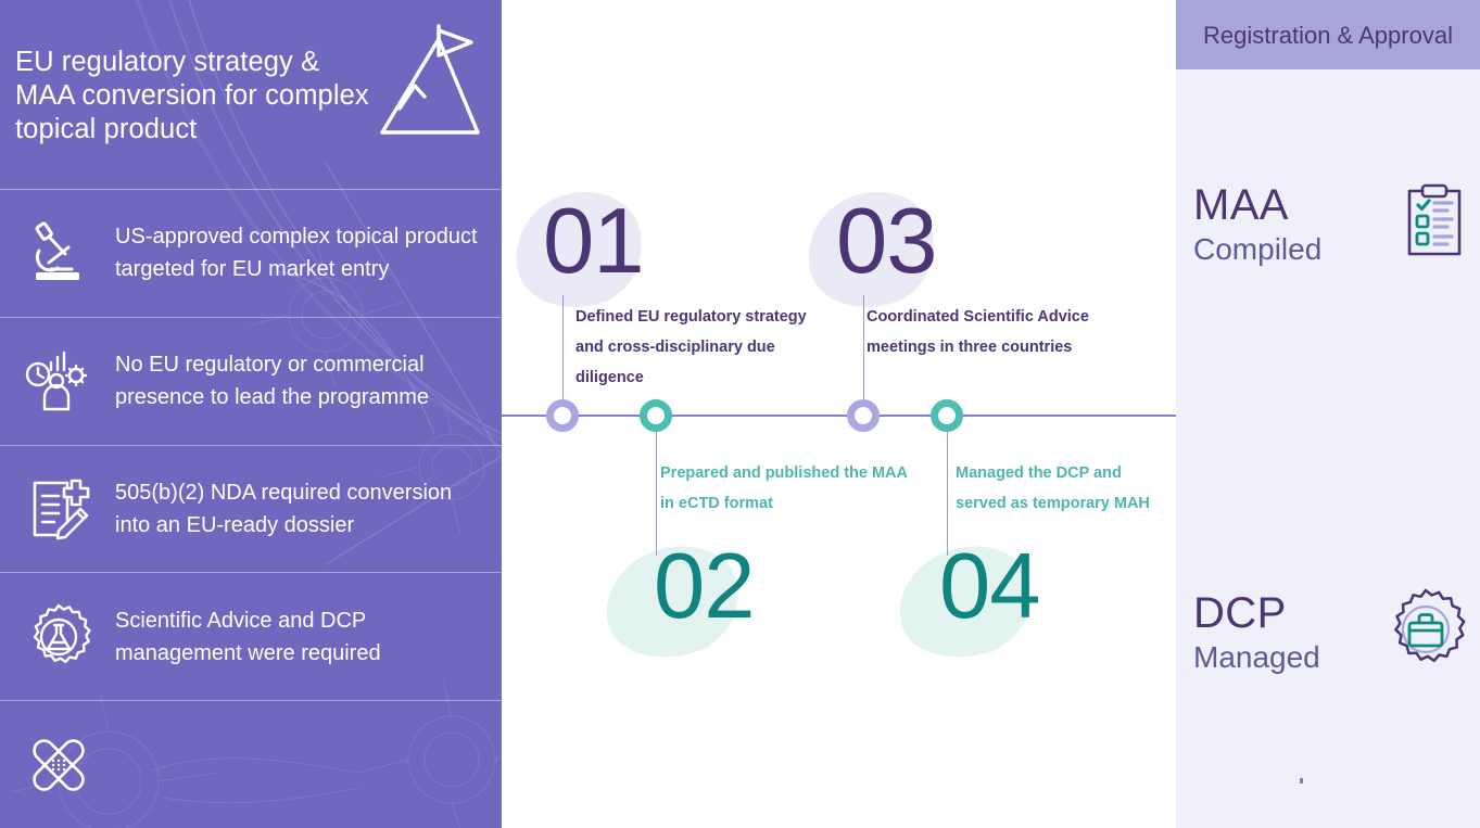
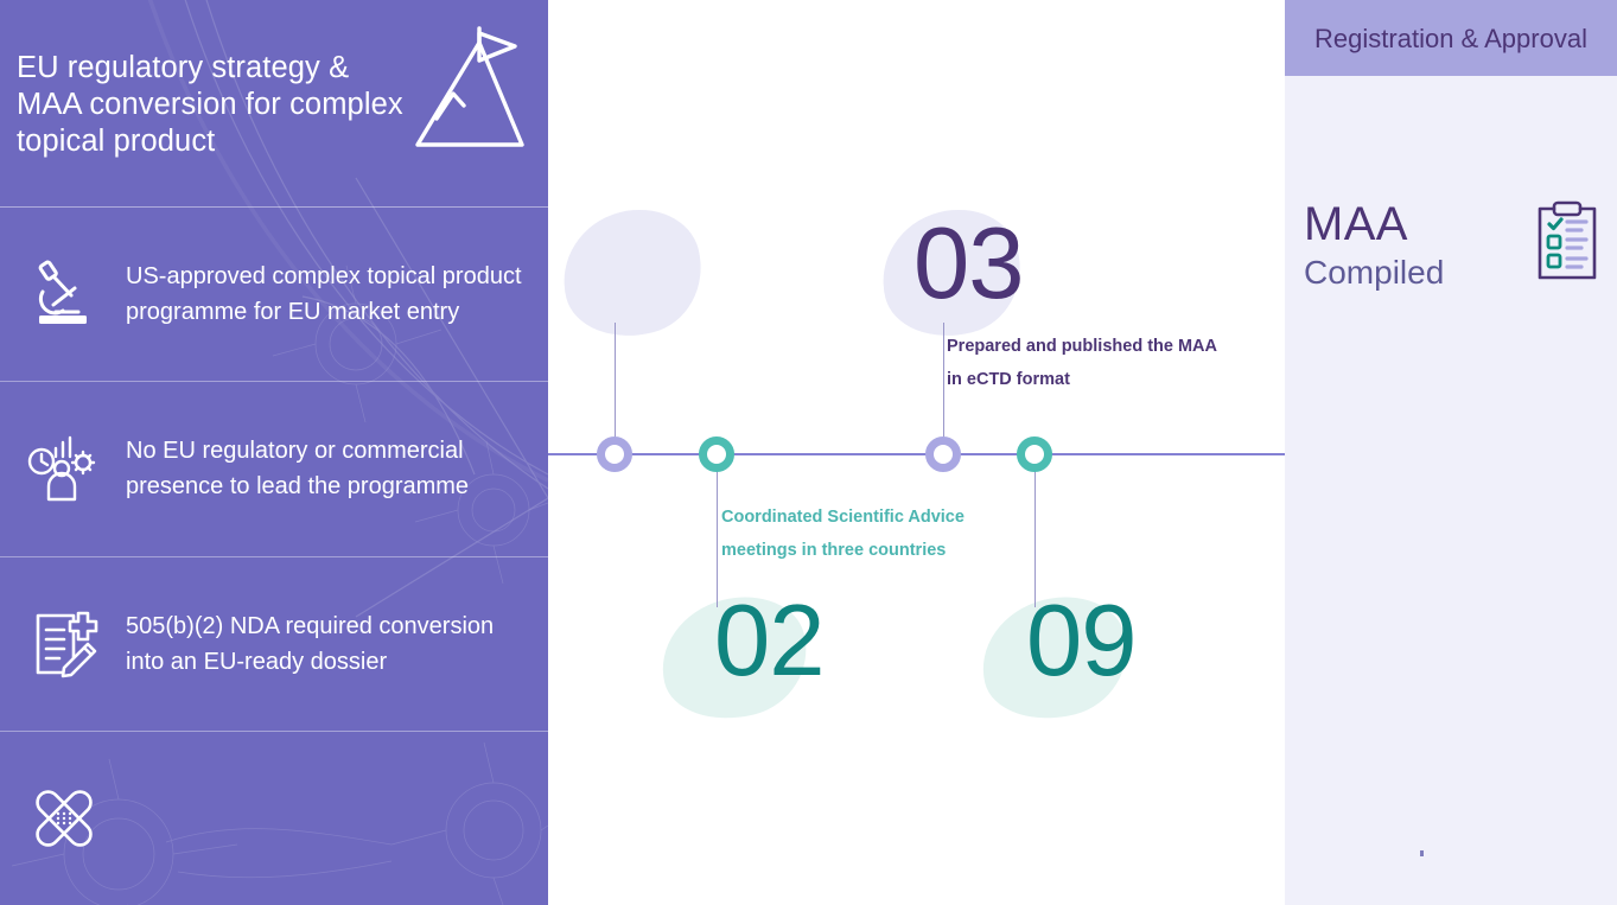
  EU regulatory strategy & MAA conversion for complex topical product
- US-approved complex topical product targeted for EU market entry
+ US-approved complex topical product programme for EU market entry
  No EU regulatory or commercial presence to lead the programme
  505(b)(2) NDA required conversion into an EU-ready dossier
- Scientific Advice and DCP management were required
- 01
- Defined EU regulatory strategy and cross-disciplinary due diligence
- Prepared and published the MAA in eCTD format
+ Coordinated Scientific Advice meetings in three countries
  02
  03
- Coordinated Scientific Advice meetings in three countries
+ Prepared and published the MAA in eCTD format
- Managed the DCP and served as temporary MAH
- 04
+ 09
  Registration & Approval
  MAA
  Compiled
- DCP
- Managed
